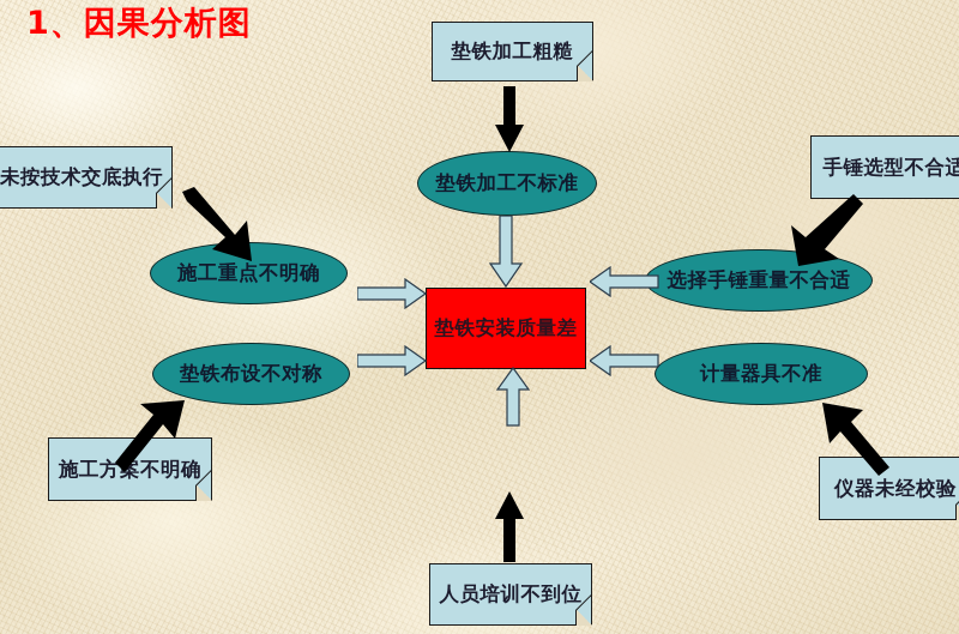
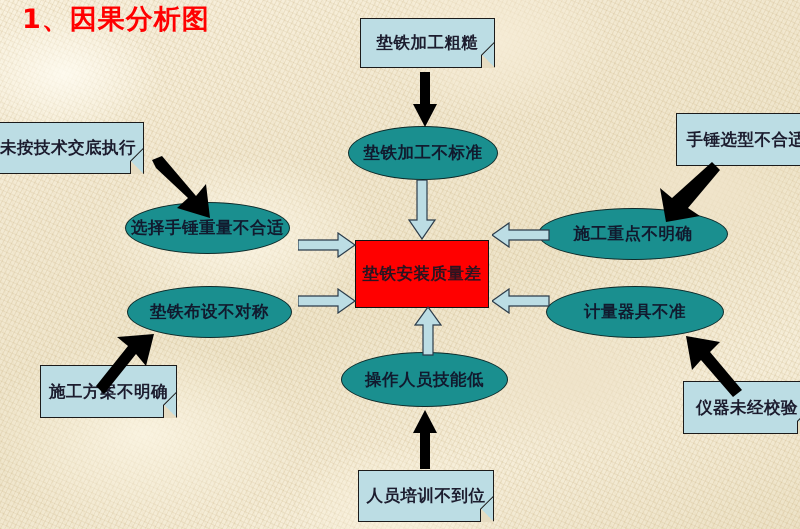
  1、因果分析图
  垫铁加工粗糙
  未按技术交底执行
  施工方案不明确
  手锤选型不合适
  仪器未经校验
  人员培训不到位
  垫铁加工不标准
- 施工重点不明确
+ 选择手锤重量不合适
  垫铁布设不对称
- 选择手锤重量不合适
+ 施工重点不明确
  计量器具不准
+ 操作人员技能低
  垫铁安装质量差
